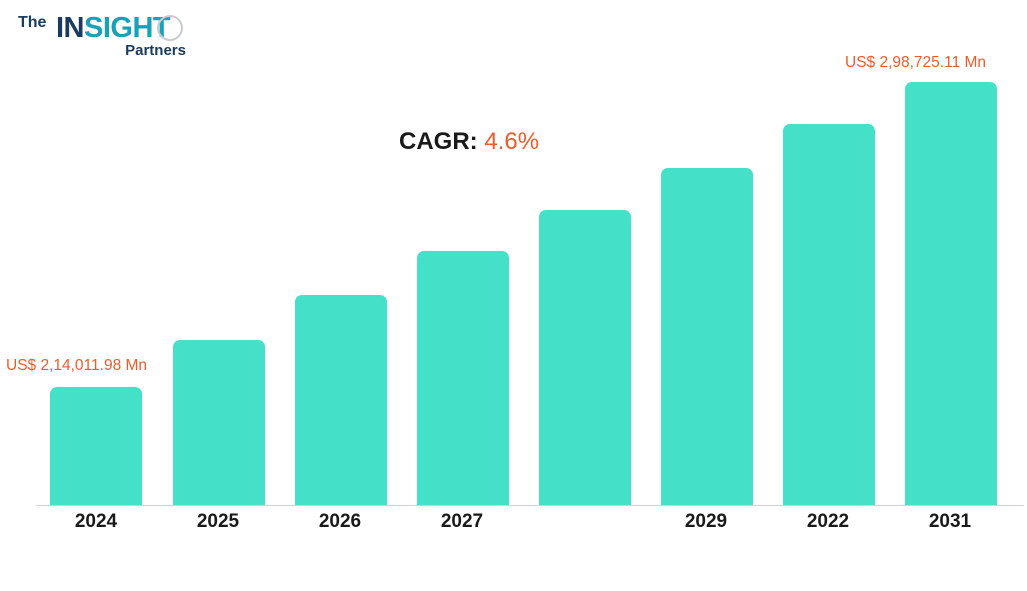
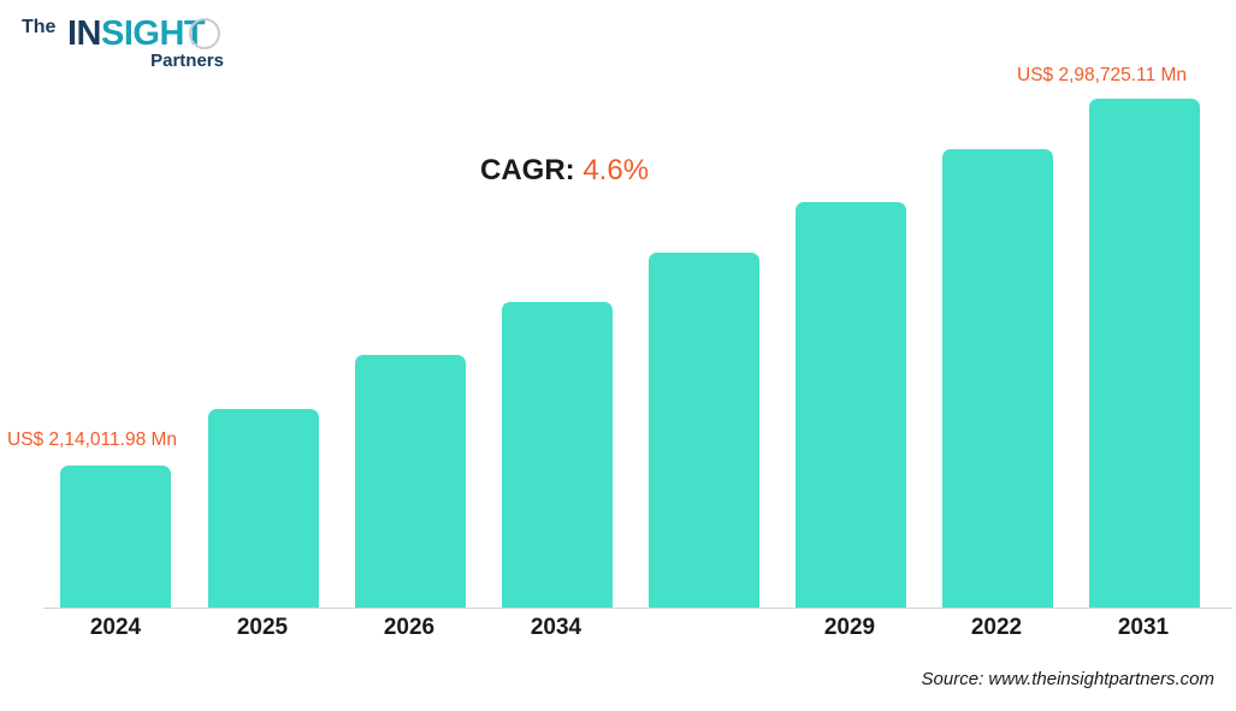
  The
  INSIGHT
  Partners
  CAGR: 4.6%
  US$ 2,14,011.98 Mn
  US$ 2,98,725.11 Mn
  2024
  2025
  2026
- 2027
+ 2034
  2029
  2022
  2031
+ Source: www.theinsightpartners.com
